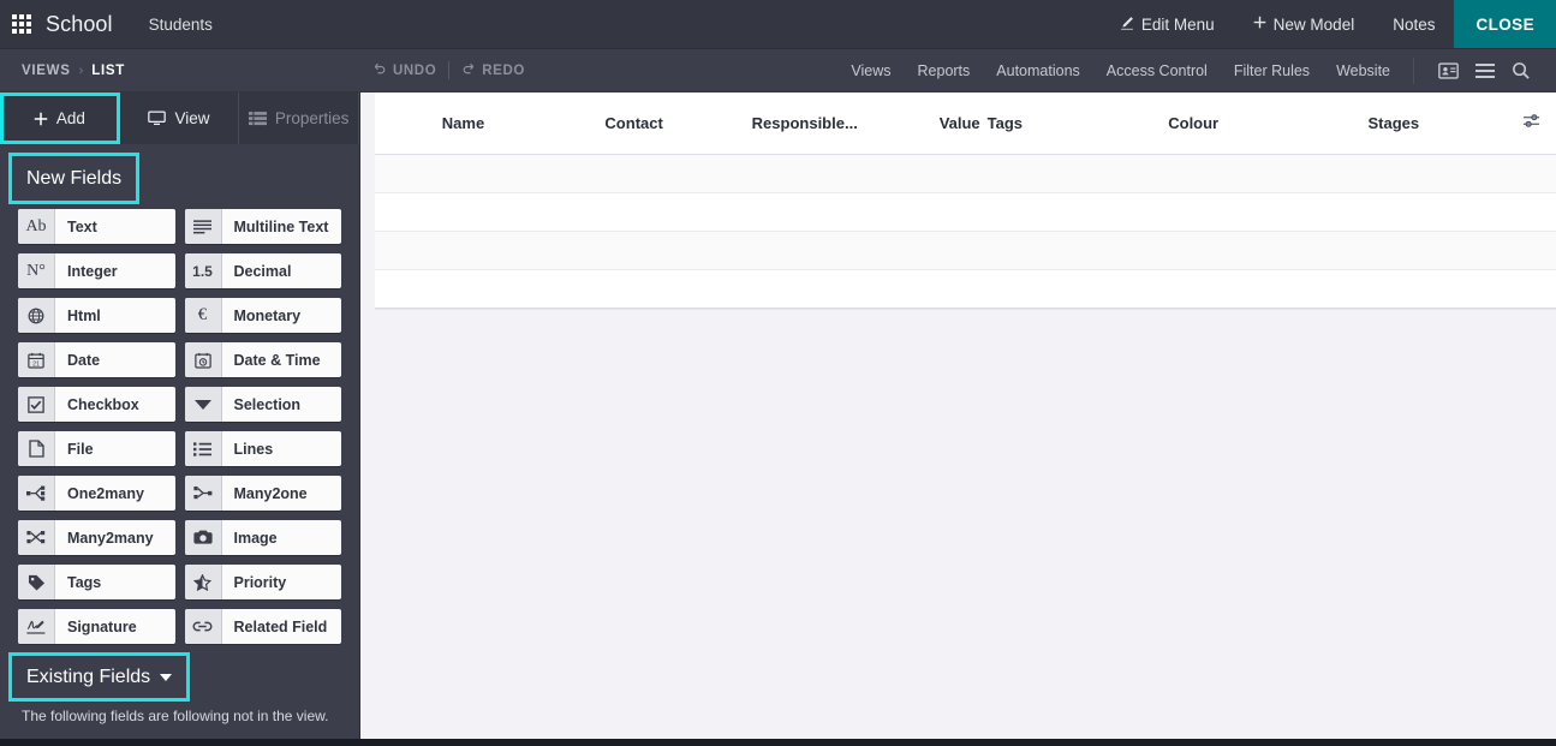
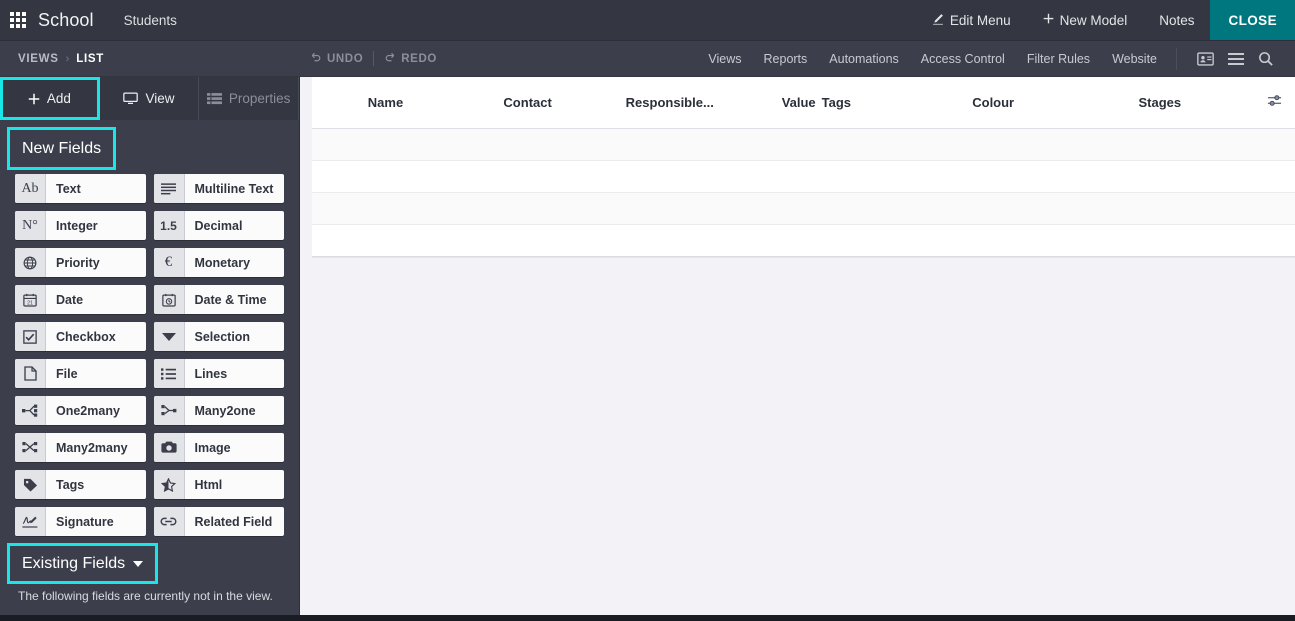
  School
  Students
  Edit Menu
  New Model
  Notes
  CLOSE
  VIEWS
  ›
  LIST
  UNDO
  REDO
  Views
  Reports
  Automations
  Access Control
  Filter Rules
  Website
  Add
  View
  Properties
  New Fields
  Ab
  Text
  Multiline Text
  N°
  Integer
  1.5
  Decimal
- Html
+ Priority
  €
  Monetary
  Date
  Date & Time
  Checkbox
  Selection
  File
  Lines
  One2many
  Many2one
  Many2many
  Image
  Tags
- Priority
+ Html
  Signature
  Related Field
  Existing Fields
- The following fields are following not in the view.
+ The following fields are currently not in the view.
  Name	Contact	Responsible...	Value	Tags	Colour	Stages
